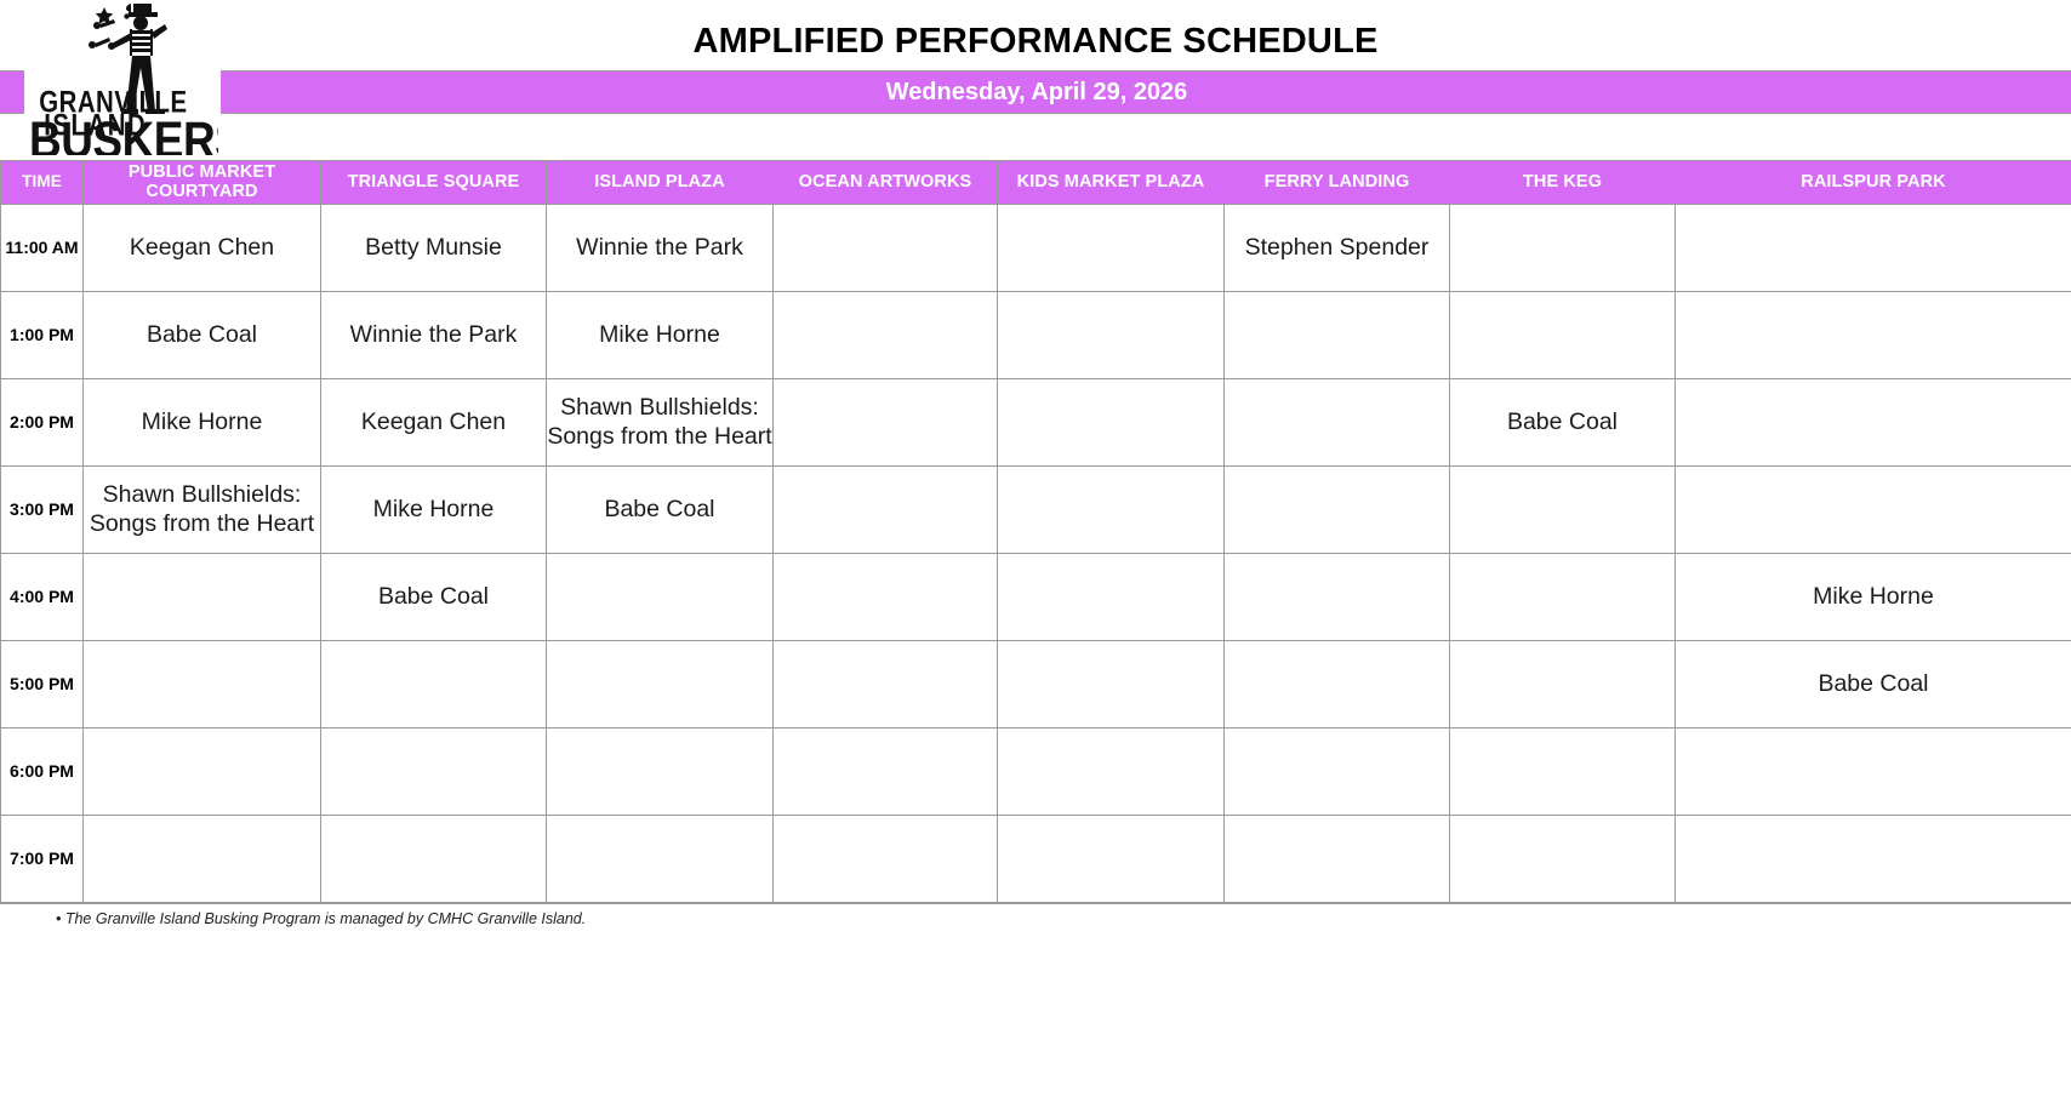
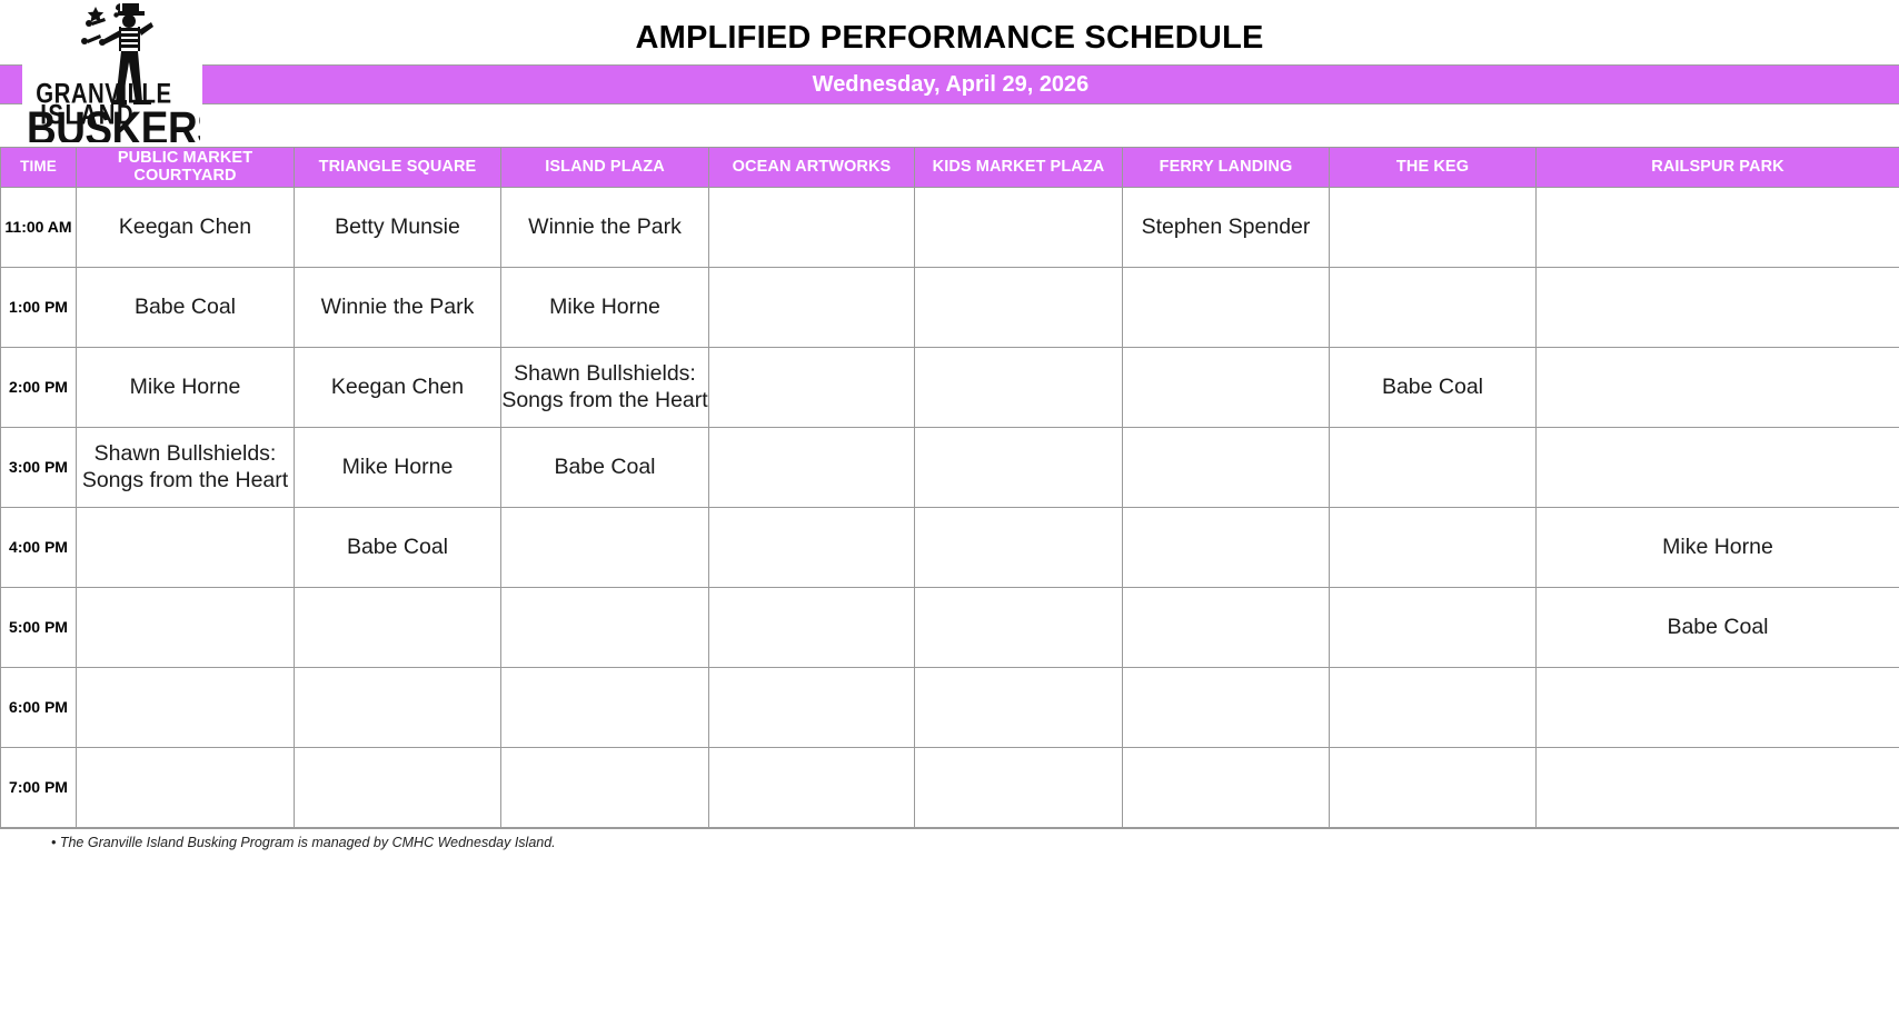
  GRANVILLE
  ISLAND
  BUSKER
  AMPLIFIED PERFORMANCE SCHEDULE
  Wednesday, April 29, 2026
  TIME	PUBLIC MARKET COURTYARD	TRIANGLE SQUARE	ISLAND PLAZA	OCEAN ARTWORKS	KIDS MARKET PLAZA	FERRY LANDING	THE KEG	RAILSPUR PARK
  11:00 AM	Keegan Chen	Betty Munsie	Winnie the Park			Stephen Spender
  1:00 PM	Babe Coal	Winnie the Park	Mike Horne
  2:00 PM	Mike Horne	Keegan Chen	Shawn Bullshields: Songs from the Heart				Babe Coal
  3:00 PM	Shawn Bullshields: Songs from the Heart	Mike Horne	Babe Coal
  4:00 PM		Babe Coal						Mike Horne
  5:00 PM								Babe Coal
  6:00 PM
  7:00 PM
- • The Granville Island Busking Program is managed by CMHC Granville Island.
+ • The Granville Island Busking Program is managed by CMHC Wednesday Island.
